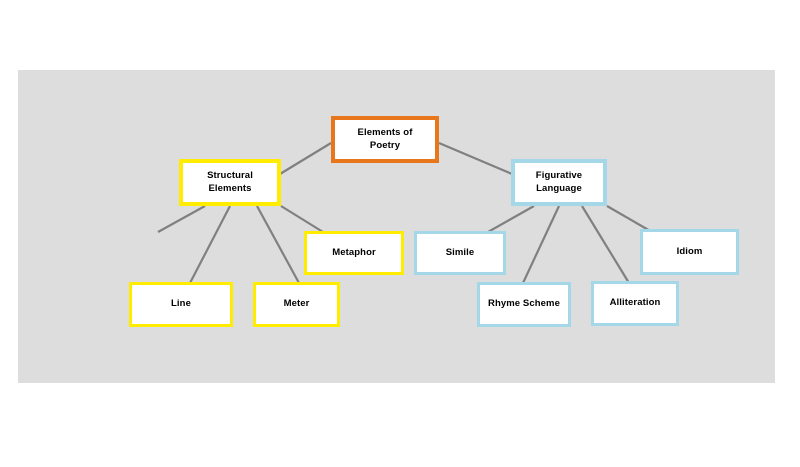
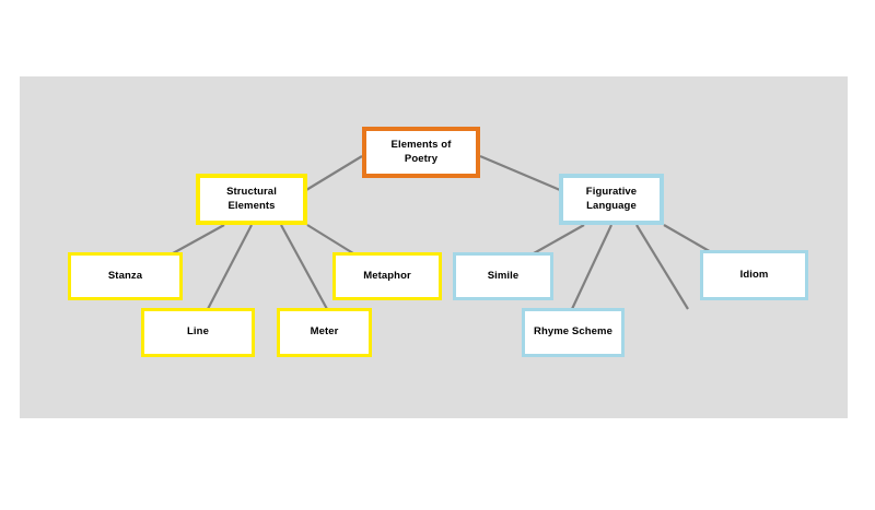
  Elements of
  Poetry
  Structural
  Elements
  Figurative
  Language
+ Stanza
  Line
  Meter
  Metaphor
  Simile
  Rhyme Scheme
- Alliteration
  Idiom
